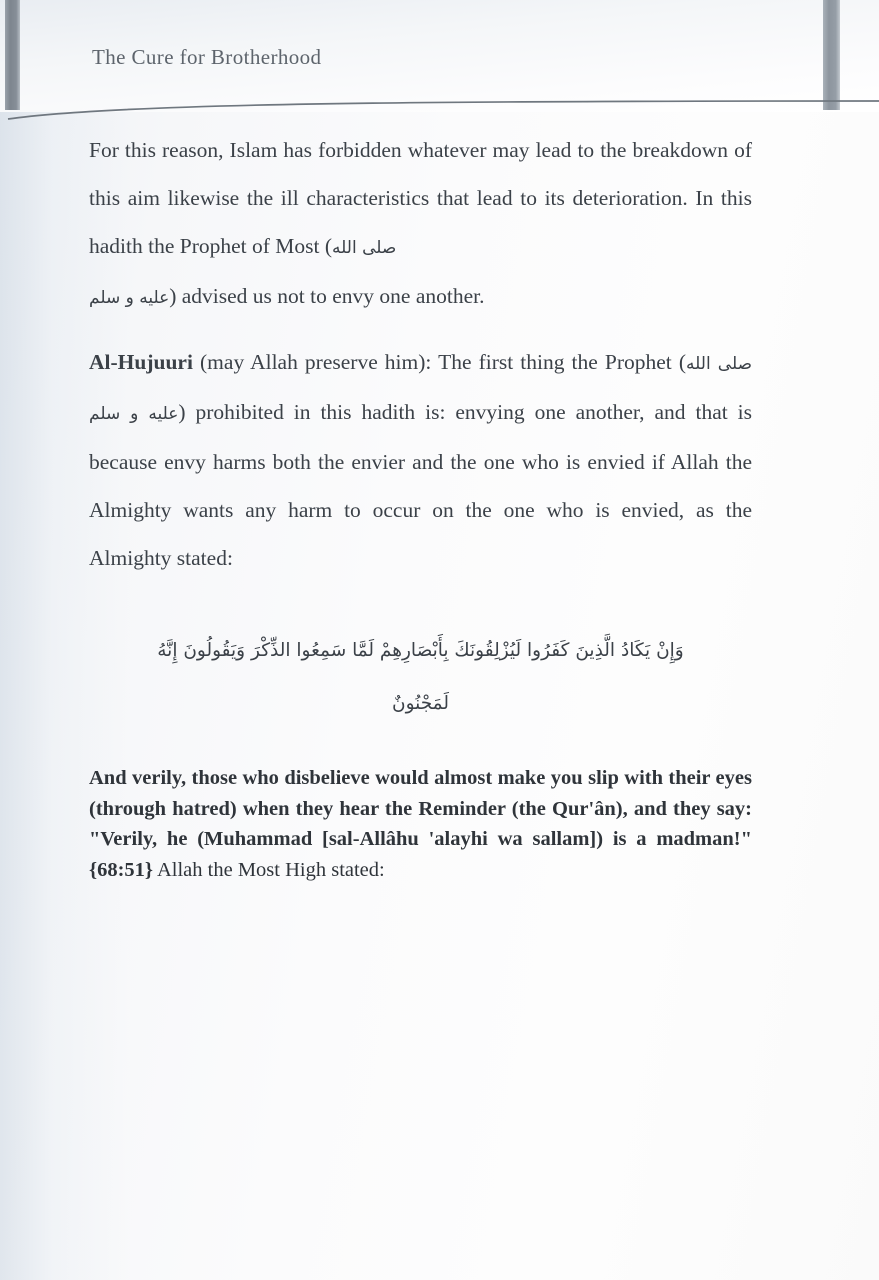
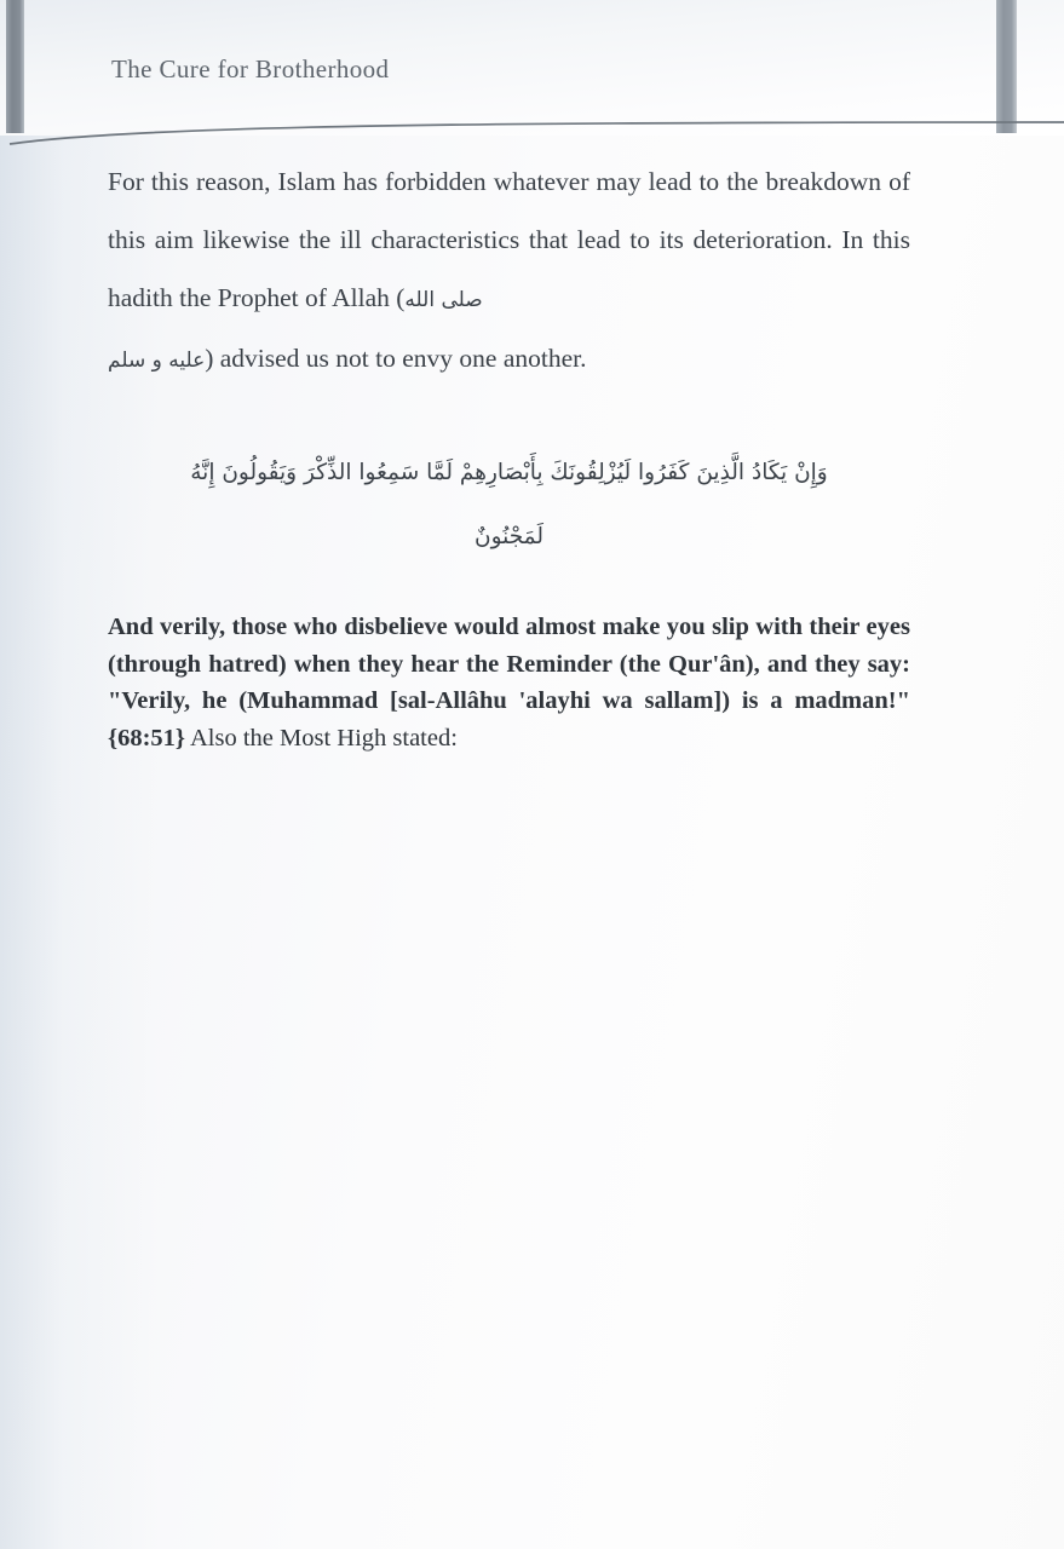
  The Cure for Brotherhood
- For this reason, Islam has forbidden whatever may lead to the breakdown of this aim likewise the ill characteristics that lead to its deterioration. In this hadith the Prophet of Most ( صلى الله
+ For this reason, Islam has forbidden whatever may lead to the breakdown of this aim likewise the ill characteristics that lead to its deterioration. In this hadith the Prophet of Allah ( صلى الله
  عليه و سلم ) advised us not to envy one another.
- Al-Hujuuri (may Allah preserve him): The first thing the Prophet ( صلى الله عليه و سلم ) prohibited in this hadith is: envying one another, and that is because envy harms both the envier and the one who is envied if Allah the Almighty wants any harm to occur on the one who is envied, as the Almighty stated:
  وَإِنْ يَكَادُ الَّذِينَ كَفَرُوا لَيُزْلِقُونَكَ بِأَبْصَارِهِمْ لَمَّا سَمِعُوا الذِّكْرَ وَيَقُولُونَ إِنَّهُ
  لَمَجْنُونٌ
- And verily, those who disbelieve would almost make you slip with their eyes (through hatred) when they hear the Reminder (the Qur'ân), and they say: "Verily, he (Muhammad [sal-Allâhu 'alayhi wa sallam]) is a madman!" {68:51} Allah the Most High stated:
+ And verily, those who disbelieve would almost make you slip with their eyes (through hatred) when they hear the Reminder (the Qur'ân), and they say: "Verily, he (Muhammad [sal-Allâhu 'alayhi wa sallam]) is a madman!" {68:51} Also the Most High stated:
